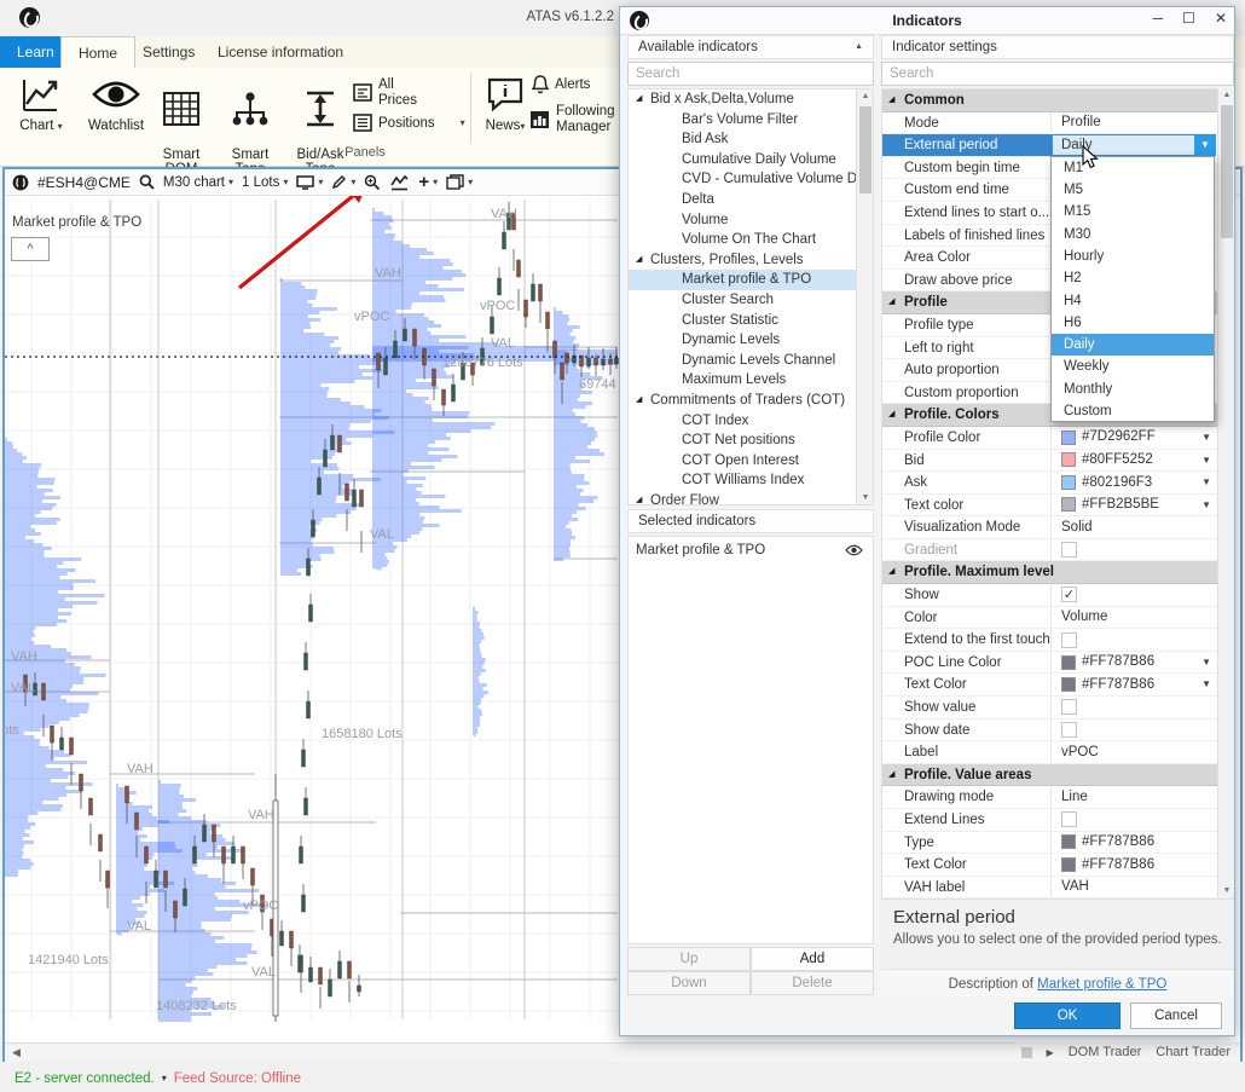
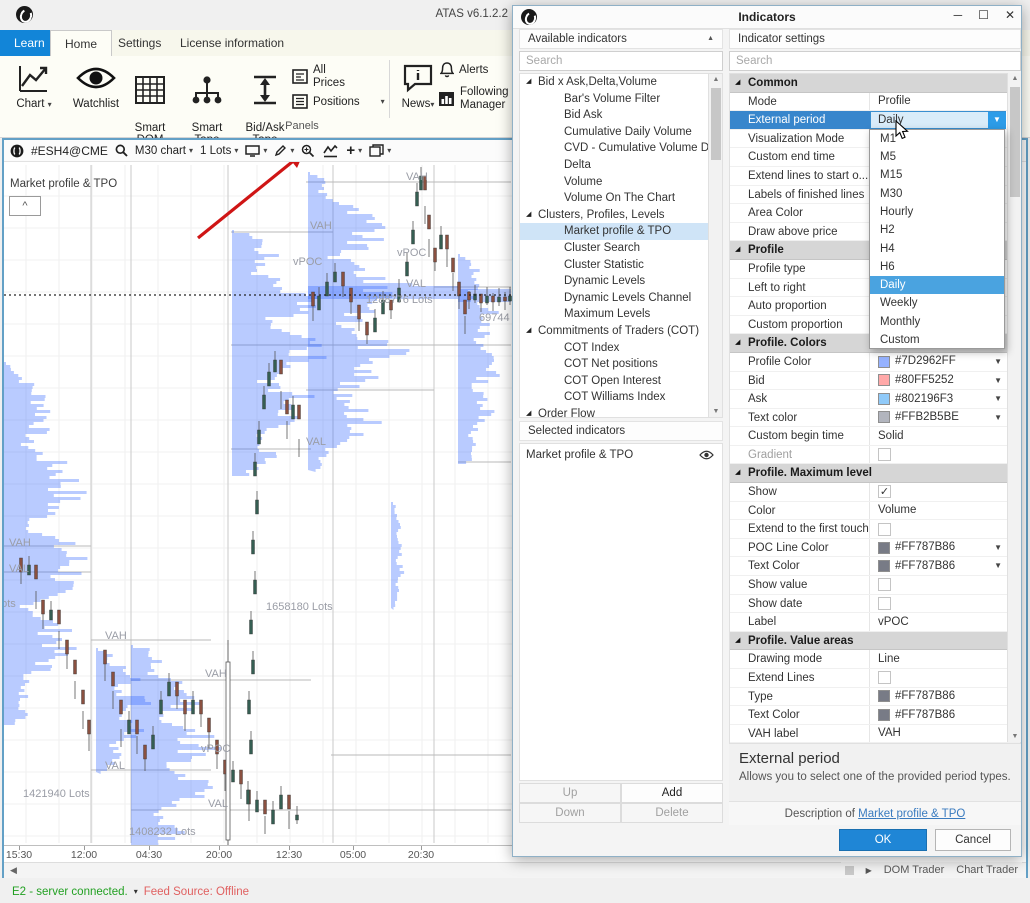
  ATAS v6.1.2.2
  Learn
  Home
  Settings
  License information
  Chart ▾
  Watchlist
  Smart
  Smart
  Bid/Ask
  All
  Prices
  Positions
  ▾
  Panels
  News▾
  Alerts
  Following
  Manager
  #ESH4@CME
  M30 chart
  ▾
  1 Lots
  ▾
  ▾
  ▾
  +
  ▾
  ▾
  Market profile & TPO
  ^
  VAH
  VAL
  ots
  VAH
  VAL
  1421940 Lots
  VAH
  vPOC
  VAL
  1408232 Lots
  1658180 Lots
  VAL
  vPOC
  VAH
  VAH
  vPOC
  VAL
  1288776 Lots
  69744
+ 15:30
+ 12:00
+ 04:30
+ 20:00
+ 12:30
+ 05:00
+ 20:30
  ◀
  ▶
  DOM Trader
  Chart Trader
  E2 - server connected.
  ▾
  Feed Source: Offline
  Indicators
  ─
  ☐
  ✕
  Available indicators
  Search
  Bid x Ask,Delta,Volume
  Bar's Volume Filter
  Bid Ask
  Cumulative Daily Volume
  CVD - Cumulative Volume D
  Delta
  Volume
  Volume On The Chart
  Clusters, Profiles, Levels
  Market profile & TPO
  Cluster Search
  Cluster Statistic
  Dynamic Levels
  Dynamic Levels Channel
  Maximum Levels
  Commitments of Traders (COT)
  COT Index
  COT Net positions
  COT Open Interest
  COT Williams Index
  Order Flow
  Selected indicators
  Market profile & TPO
  Up
  Add
  Down
  Delete
  Indicator settings
  Search
  Common
  Mode
  Profile
  External period
  Daily
  ▼
- Custom begin time
+ Visualization Mode
  Custom end time
  Extend lines to start o...
  Labels of finished lines
  Area Color
  Draw above price
  Profile
  Profile type
  Left to right
  Auto proportion
  Custom proportion
  Profile. Colors
  Profile Color
  #7D2962FF
  ▼
  Bid
  #80FF5252
  ▼
  Ask
  #802196F3
  ▼
  Text color
  #FFB2B5BE
  ▼
- Visualization Mode
+ Custom begin time
  Solid
  Gradient
  Profile. Maximum level
  Show
  ✓
  Color
  Volume
  Extend to the first touch
  POC Line Color
  #FF787B86
  ▼
  Text Color
  #FF787B86
  ▼
  Show value
  Show date
  Label
  vPOC
  Profile. Value areas
  Drawing mode
  Line
  Extend Lines
  Type
  #FF787B86
  Text Color
  #FF787B86
  VAH label
  VAH
  M1
  M5
  M15
  M30
  Hourly
  H2
  H4
  H6
  Daily
  Weekly
  Monthly
  Custom
  External period
  Allows you to select one of the provided period types.
  Description of Market profile & TPO
  OK
  Cancel
